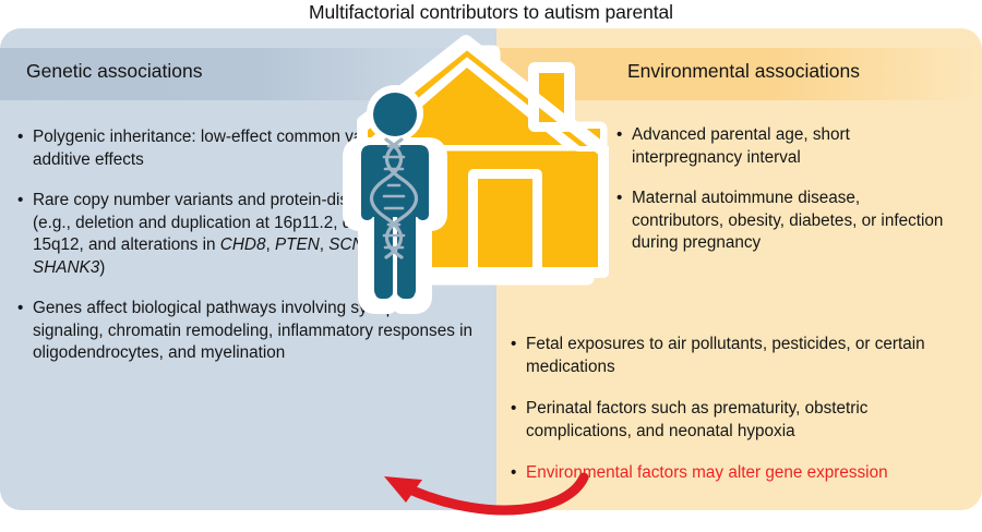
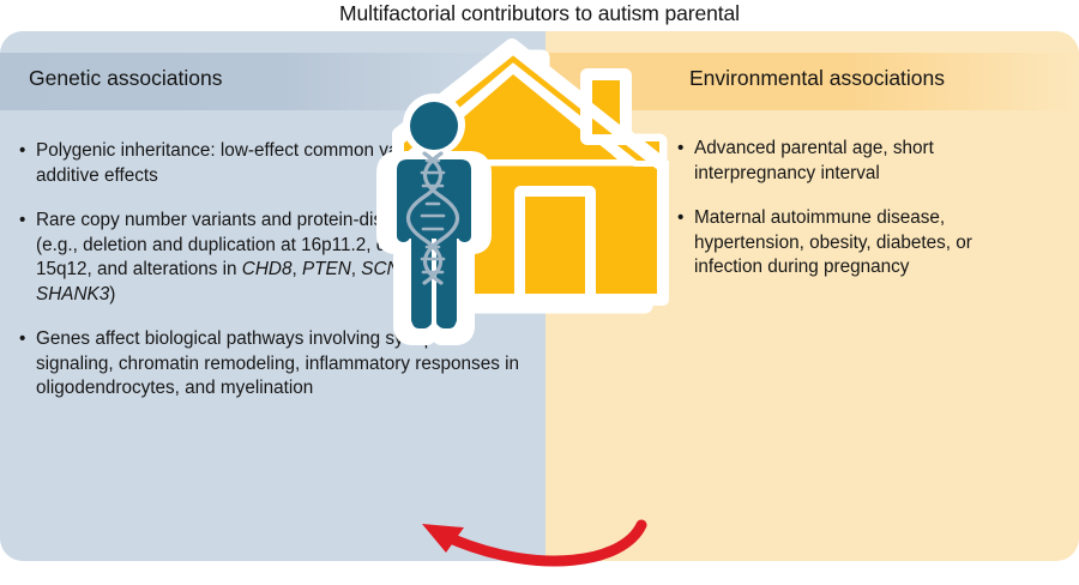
  Multifactorial contributors to autism parental
  Genetic associations
  Polygenic inheritance: low-effect common v additive effects
  Rare copy number variants and protein-di (e.g., deletion and duplication at 16p11.2, 15q12, and alterations in CHD8, PTEN, SC SHANK3)
  Genes affect biological pathways involving s signaling, chromatin remodeling, inflammatory responses in oligodendrocytes, and myelination
  Environmental associations
  Advanced parental age, short interpregnancy interval
- Maternal autoimmune disease, contributors, obesity, diabetes, or infection during pregnancy
+ Maternal autoimmune disease, hypertension, obesity, diabetes, or infection during pregnancy
- Fetal exposures to air pollutants, pesticides, or certain medications
- Perinatal factors such as prematurity, obstetric complications, and neonatal hypoxia
- Environmental factors may alter gene expression
